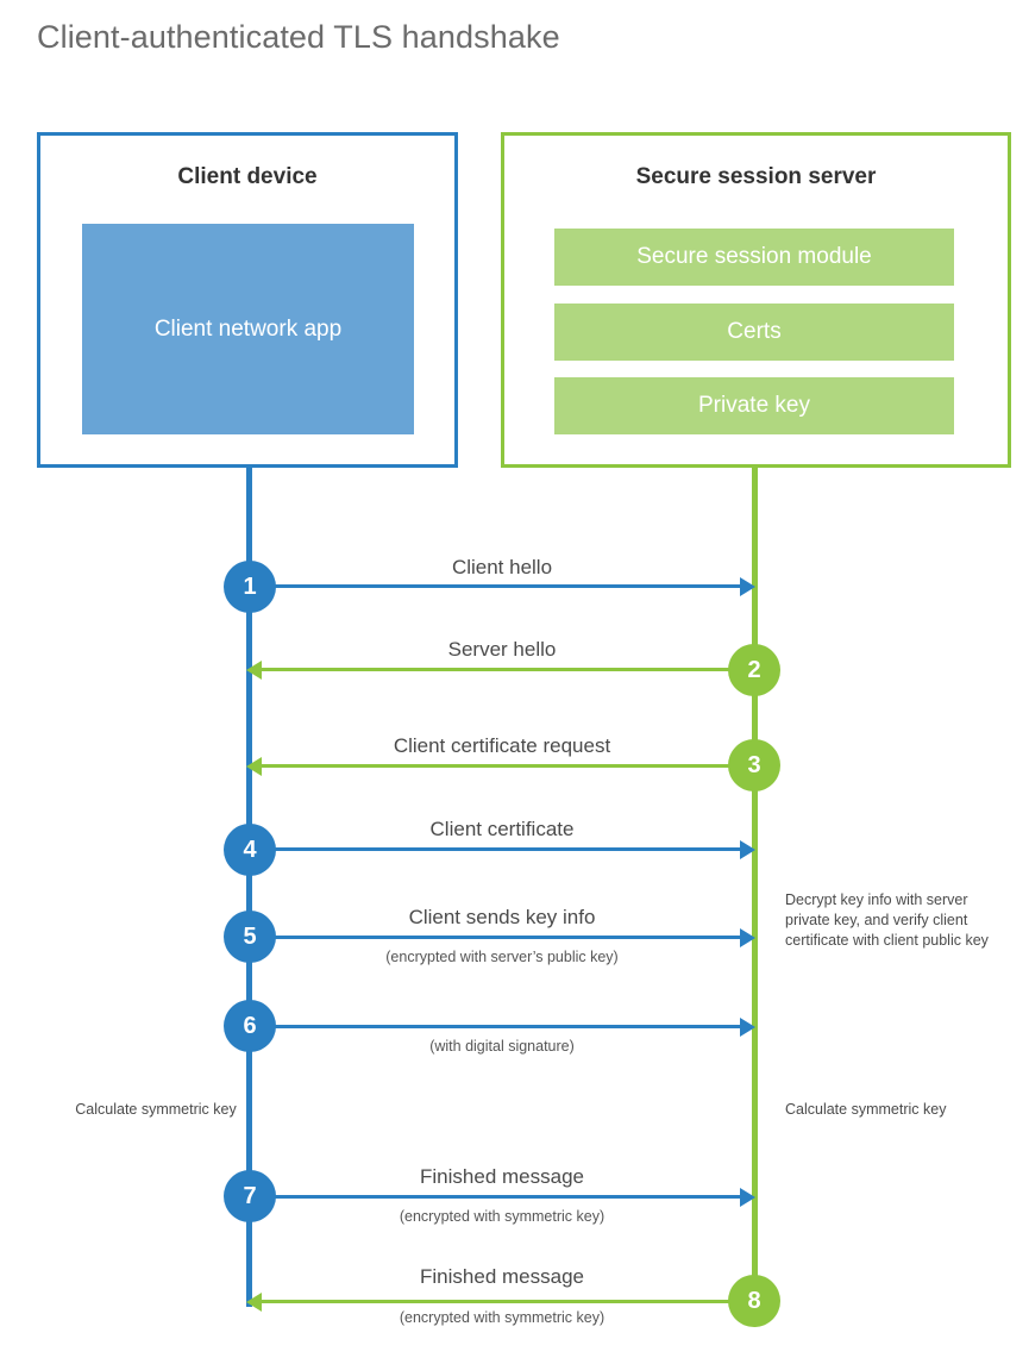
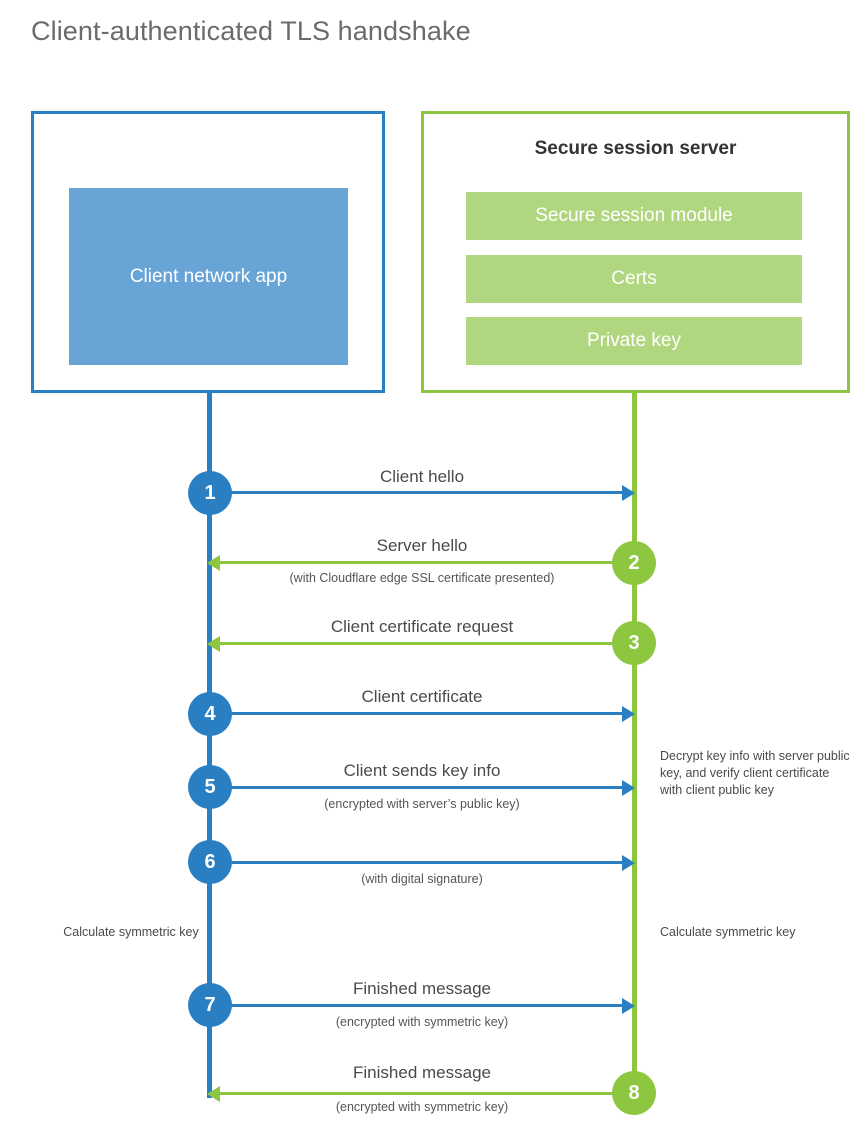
  Client-authenticated TLS handshake
- Client device
  Client network app
  Secure session server
  Secure session module
  Certs
  Private key
  1
  Client hello
  2
  Server hello
+ (with Cloudflare edge SSL certificate presented)
  3
  Client certificate request
  4
  Client certificate
  5
  Client sends key info
  (encrypted with server’s public key)
  6
  (with digital signature)
- Decrypt key info with server private key, and verify client certificate with client public key
+ Decrypt key info with server public key, and verify client certificate with client public key
  Calculate symmetric key
  Calculate symmetric key
  7
  Finished message
  (encrypted with symmetric key)
  8
  Finished message
  (encrypted with symmetric key)
